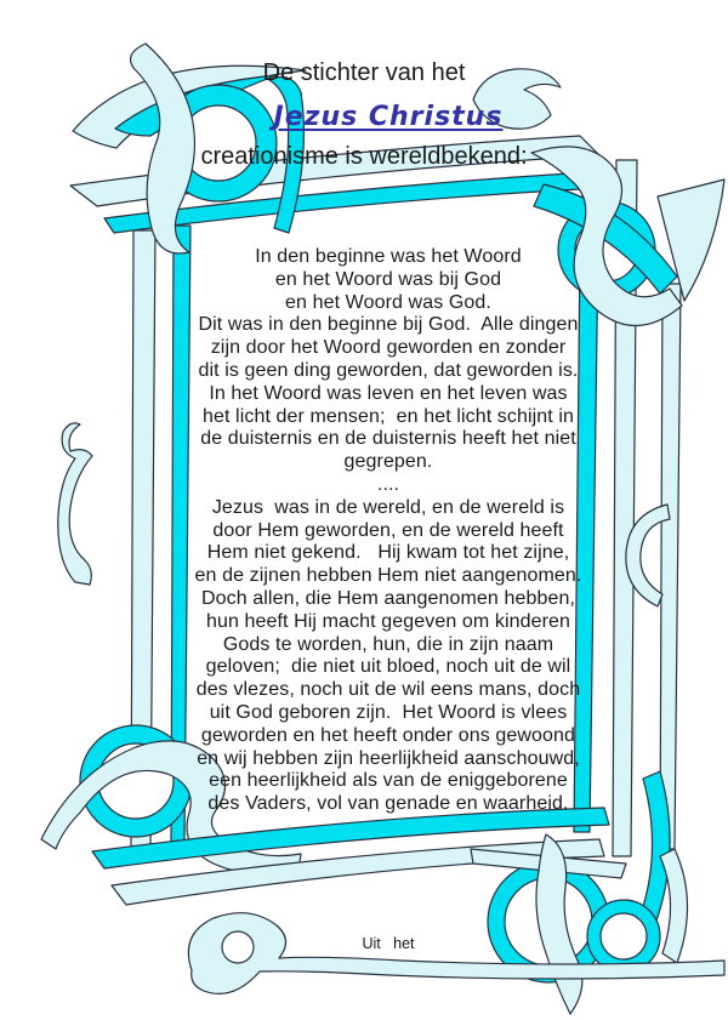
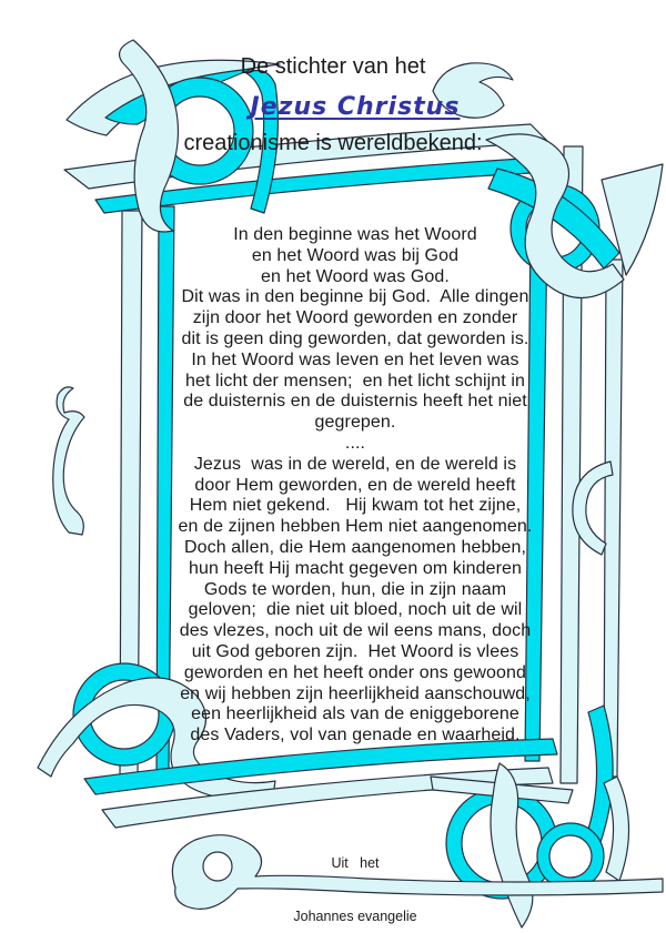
  De stichter van het
  creationisme is wereldbekend:
  Jezus Christus
  In den beginne was het Woord
  en het Woord was bij God
  en het Woord was God.
  Dit was in den beginne bij God. Alle dingen
  zijn door het Woord geworden en zonder
  dit is geen ding geworden, dat geworden is.
  In het Woord was leven en het leven was
  het licht der mensen; en het licht schijnt in
  de duisternis en de duisternis heeft het niet
  gegrepen.
  ....
  Jezus was in de wereld, en de wereld is
  door Hem geworden, en de wereld heeft
  Hem niet gekend. Hij kwam tot het zijne,
  en de zijnen hebben Hem niet aangenomen.
  Doch allen, die Hem aangenomen hebben,
  hun heeft Hij macht gegeven om kinderen
  Gods te worden, hun, die in zijn naam
  geloven; die niet uit bloed, noch uit de wil
  des vlezes, noch uit de wil eens mans, doch
  uit God geboren zijn. Het Woord is vlees
  geworden en het heeft onder ons gewoond
  en wij hebben zijn heerlijkheid aanschouwd,
  een heerlijkheid als van de eniggeborene
  des Vaders, vol van genade en waarheid.
  Uit het
+ Johannes evangelie
